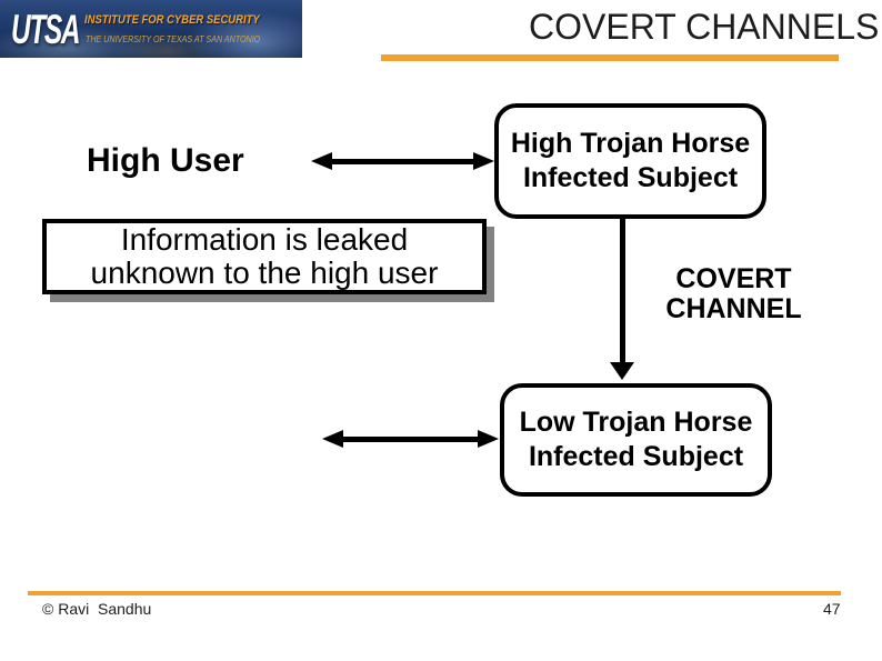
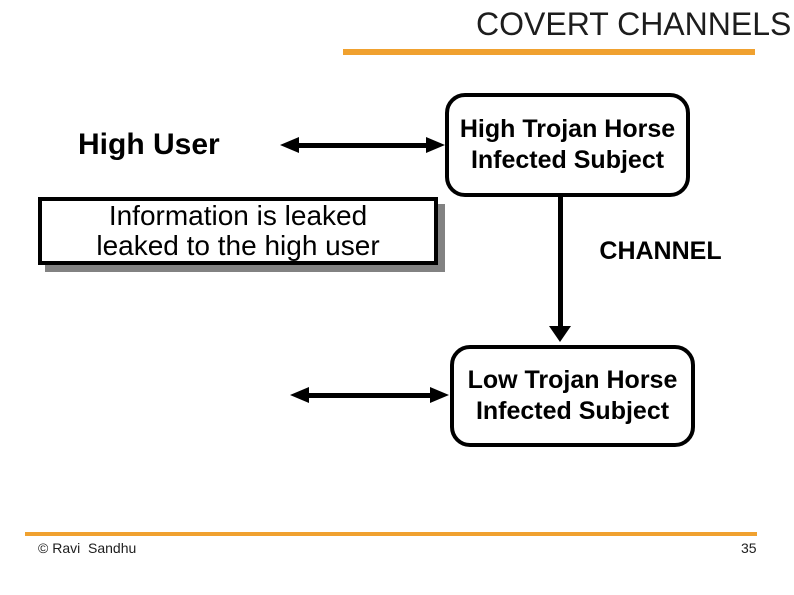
- UTSA
- INSTITUTE FOR CYBER SECURITY
- THE UNIVERSITY OF TEXAS AT SAN ANTONIO
  COVERT CHANNELS
  High User
  High Trojan Horse
  Infected Subject
  Information is leaked
- unknown to the high user
+ leaked to the high user
- COVERT
  CHANNEL
  Low Trojan Horse
  Infected Subject
  © Ravi Sandhu
- 47
+ 35
